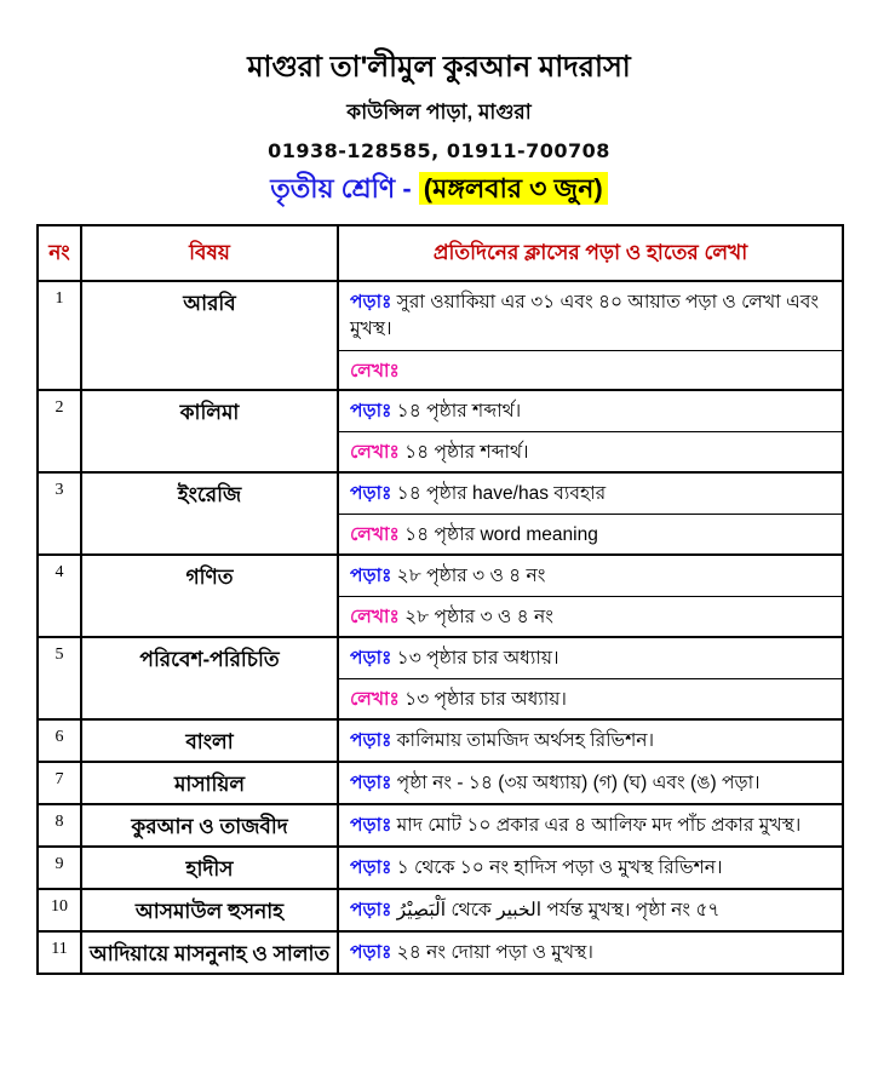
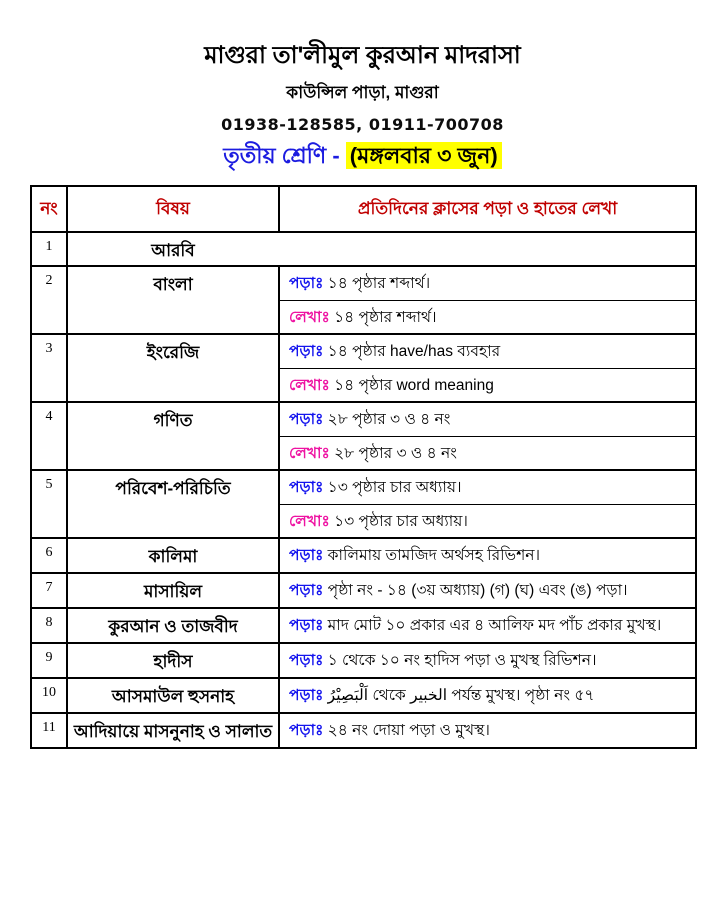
  মাগুরা তা'লীমুল কুরআন মাদরাসা
  কাউন্সিল পাড়া, মাগুরা
  01938-128585, 01911-700708
  তৃতীয় শ্রেণি - (মঙ্গলবার ৩ জুন)
  নং
  বিষয়
  প্রতিদিনের ক্লাসের পড়া ও হাতের লেখা
  1
  আরবি
- পড়াঃ সুরা ওয়াকিয়া এর ৩১ এবং ৪০ আয়াত পড়া ও লেখা এবং মুখস্থ।
- লেখাঃ
  2
- কালিমা
+ বাংলা
  পড়াঃ ১৪ পৃষ্ঠার শব্দার্থ।
  লেখাঃ ১৪ পৃষ্ঠার শব্দার্থ।
  3
  ইংরেজি
  পড়াঃ ১৪ পৃষ্ঠার have/has ব্যবহার
  লেখাঃ ১৪ পৃষ্ঠার word meaning
  4
  গণিত
  পড়াঃ ২৮ পৃষ্ঠার ৩ ও ৪ নং
  লেখাঃ ২৮ পৃষ্ঠার ৩ ও ৪ নং
  5
  পরিবেশ-পরিচিতি
  পড়াঃ ১৩ পৃষ্ঠার চার অধ্যায়।
  লেখাঃ ১৩ পৃষ্ঠার চার অধ্যায়।
  6
- বাংলা
+ কালিমা
  পড়াঃ কালিমায় তামজিদ অর্থসহ রিভিশন।
  7
  মাসায়িল
  পড়াঃ পৃষ্ঠা নং - ১৪ (৩য় অধ্যায়) (গ) (ঘ) এবং (ঙ) পড়া।
  8
  কুরআন ও তাজবীদ
  পড়াঃ মাদ মোট ১০ প্রকার এর ৪ আলিফ মদ পাঁচ প্রকার মুখস্থ।
  9
  হাদীস
  পড়াঃ ১ থেকে ১০ নং হাদিস পড়া ও মুখস্থ রিভিশন।
  10
  আসমাউল হুসনাহ
  পড়াঃ اَلْبَصِيْرُ থেকে الخبير পর্যন্ত মুখস্থ। পৃষ্ঠা নং ৫৭
  11
  আদিয়ায়ে মাসনুনাহ ও সালাত
  পড়াঃ ২৪ নং দোয়া পড়া ও মুখস্থ।
